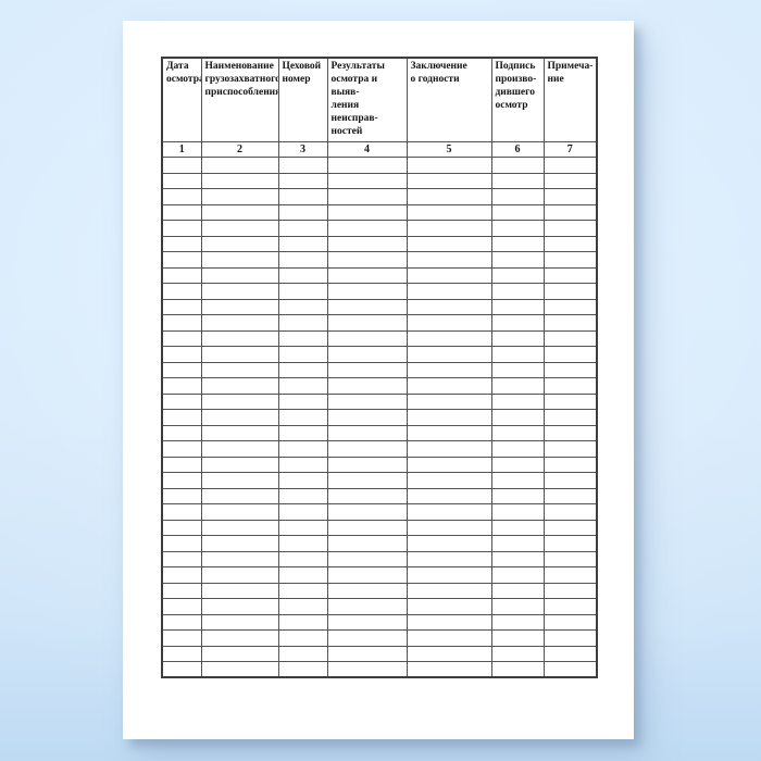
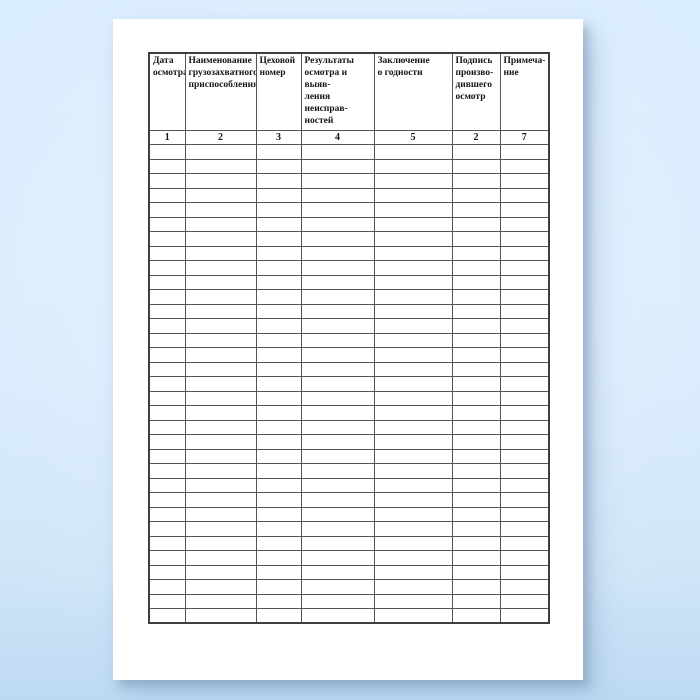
  Датаосмотр	Наименованиегрузозахватногприспособлени	Цеховойномер	Результатыосмотра и выяв-ления неисправ-ностей	Заключениео годности	Подписьпроизво-дившегоосмотр	Примеча-ние
- 1	2	3	4	5	6	7
+ 1	2	3	4	5	2	7
